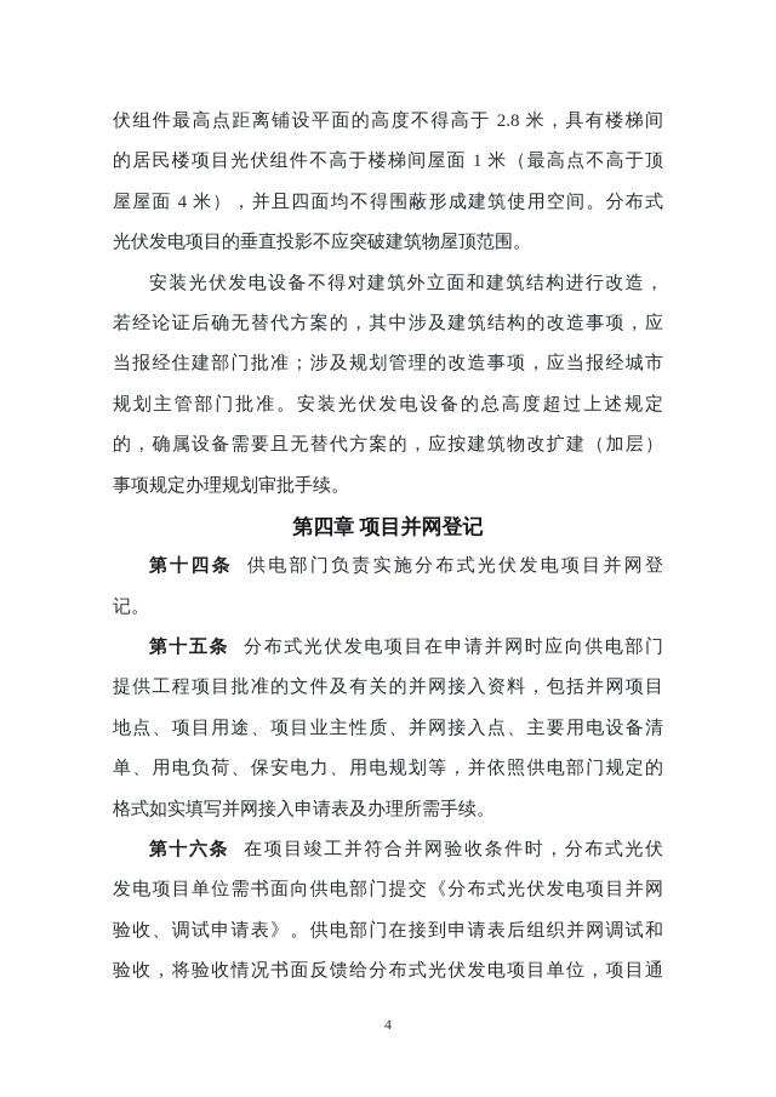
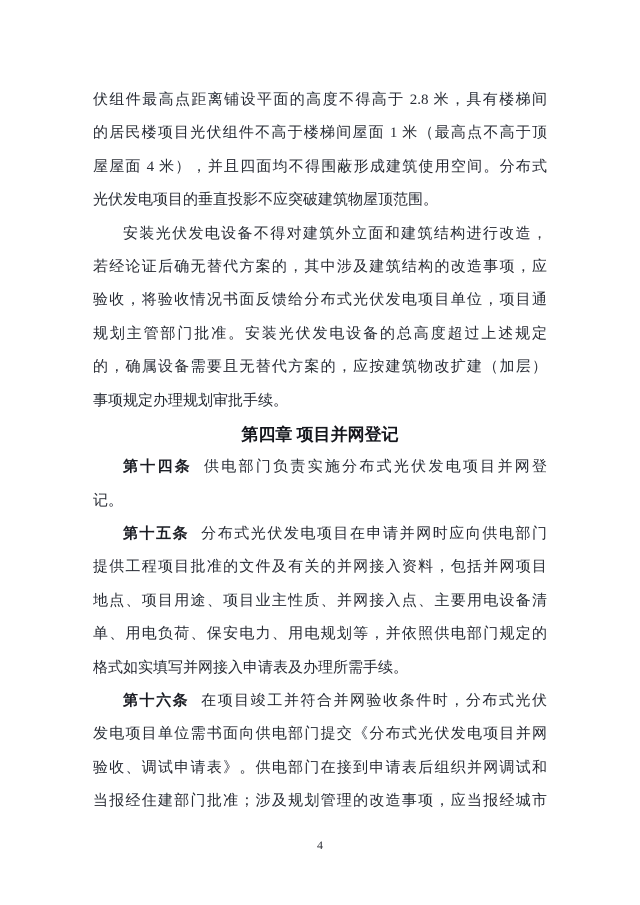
  伏组件最高点距离铺设平面的高度不得高于 2.8 米，具有楼梯间
  的居民楼项目光伏组件不高于楼梯间屋面 1 米（最高点不高于顶
  屋屋面 4 米），并且四面均不得围蔽形成建筑使用空间。分布式
  光伏发电项目的垂直投影不应突破建筑物屋顶范围。
  安装光伏发电设备不得对建筑外立面和建筑结构进行改造，
  若经论证后确无替代方案的，其中涉及建筑结构的改造事项，应
- 当报经住建部门批准；涉及规划管理的改造事项，应当报经城市
+ 验收，将验收情况书面反馈给分布式光伏发电项目单位，项目通
  规划主管部门批准。安装光伏发电设备的总高度超过上述规定
  的，确属设备需要且无替代方案的，应按建筑物改扩建（加层）
  事项规定办理规划审批手续。
  第四章 项目并网登记
  第十四条 供电部门负责实施分布式光伏发电项目并网登
  记。
  第十五条 分布式光伏发电项目在申请并网时应向供电部门
  提供工程项目批准的文件及有关的并网接入资料，包括并网项目
  地点、项目用途、项目业主性质、并网接入点、主要用电设备清
  单、用电负荷、保安电力、用电规划等，并依照供电部门规定的
  格式如实填写并网接入申请表及办理所需手续。
  第十六条 在项目竣工并符合并网验收条件时，分布式光伏
  发电项目单位需书面向供电部门提交《分布式光伏发电项目并网
  验收、调试申请表》。供电部门在接到申请表后组织并网调试和
- 验收，将验收情况书面反馈给分布式光伏发电项目单位，项目通
+ 当报经住建部门批准；涉及规划管理的改造事项，应当报经城市
  4
